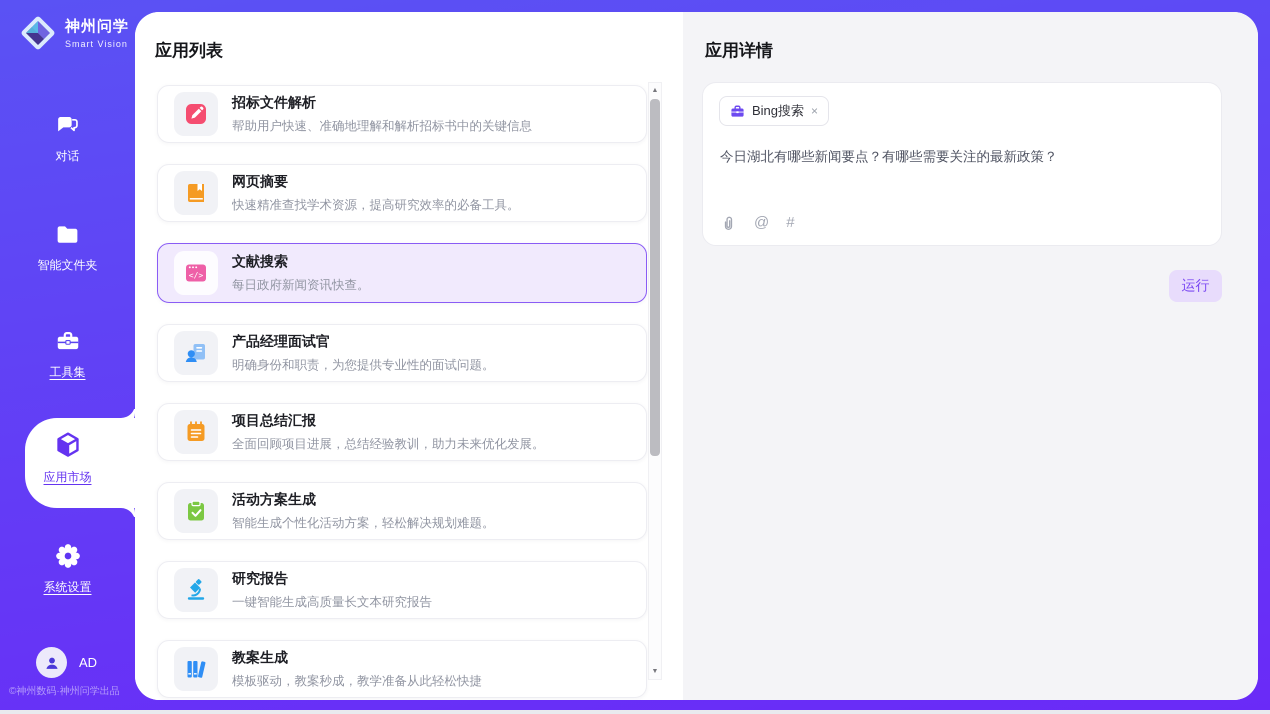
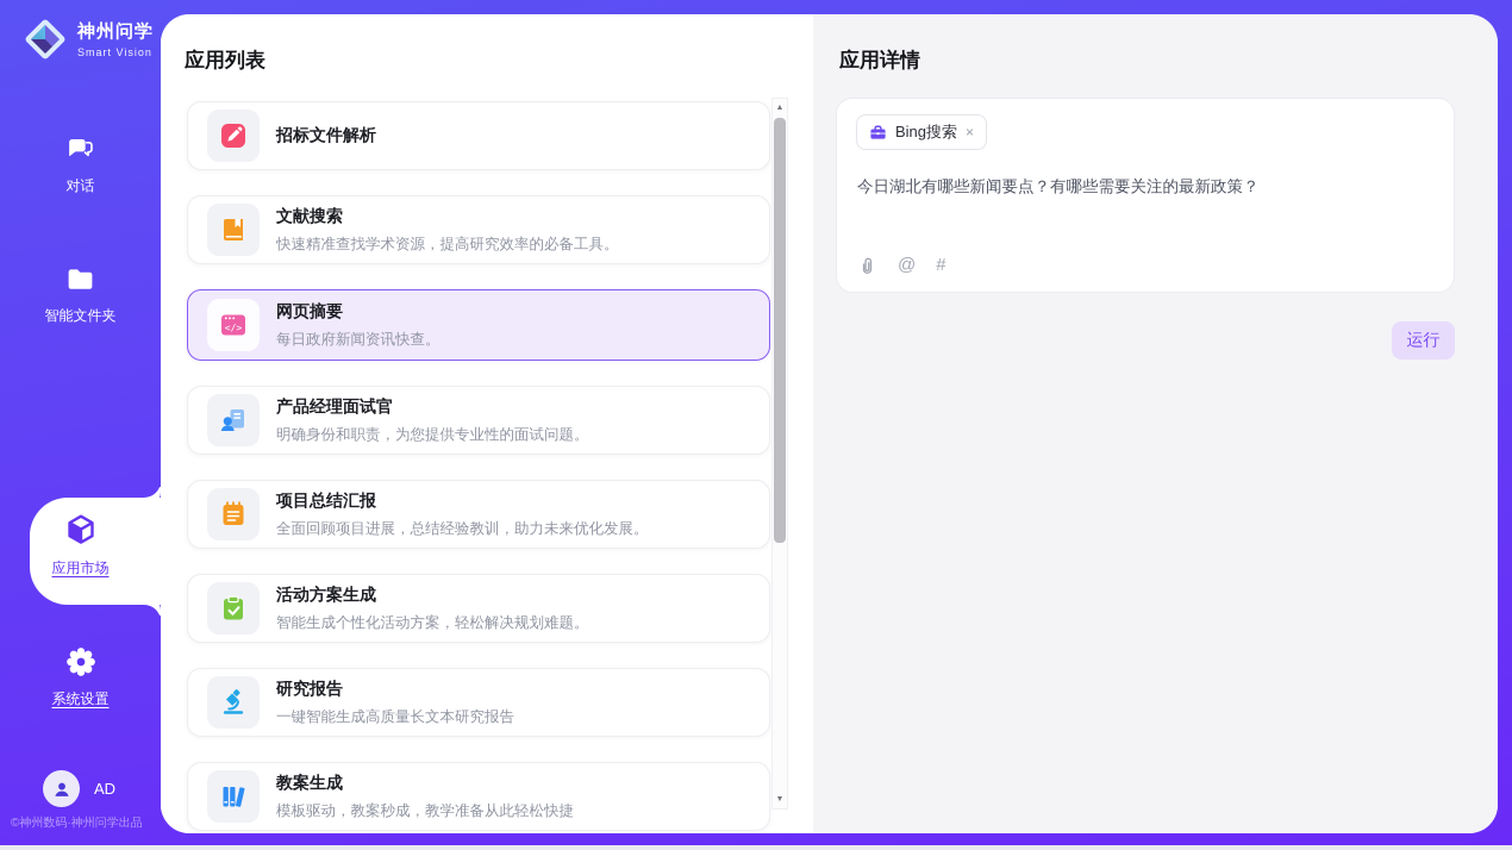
  神州问学
  Smart Vision
  对话
  智能文件夹
- 工具集
  应用市场
  系统设置
  AD
  ©神州数码·神州问学出品
  应用列表
  招标文件解析
- 帮助用户快速、准确地理解和解析招标书中的关键信息
- 网页摘要
+ 文献搜索
  快速精准查找学术资源，提高研究效率的必备工具。
  </>
- 文献搜索
+ 网页摘要
  每日政府新闻资讯快查。
  产品经理面试官
  明确身份和职责，为您提供专业性的面试问题。
  项目总结汇报
  全面回顾项目进展，总结经验教训，助力未来优化发展。
  活动方案生成
  智能生成个性化活动方案，轻松解决规划难题。
  研究报告
  一键智能生成高质量长文本研究报告
  教案生成
  模板驱动，教案秒成，教学准备从此轻松快捷
  应用详情
  Bing搜索
  ×
  今日湖北有哪些新闻要点？有哪些需要关注的最新政策？
  @
  #
  运行
